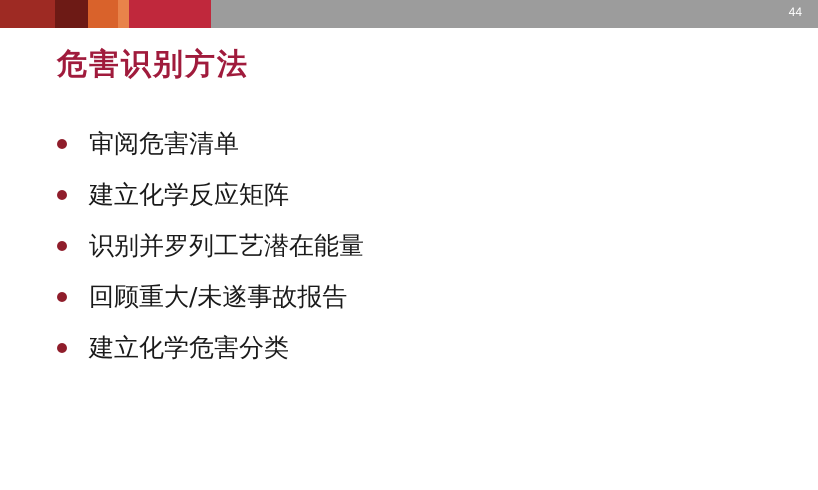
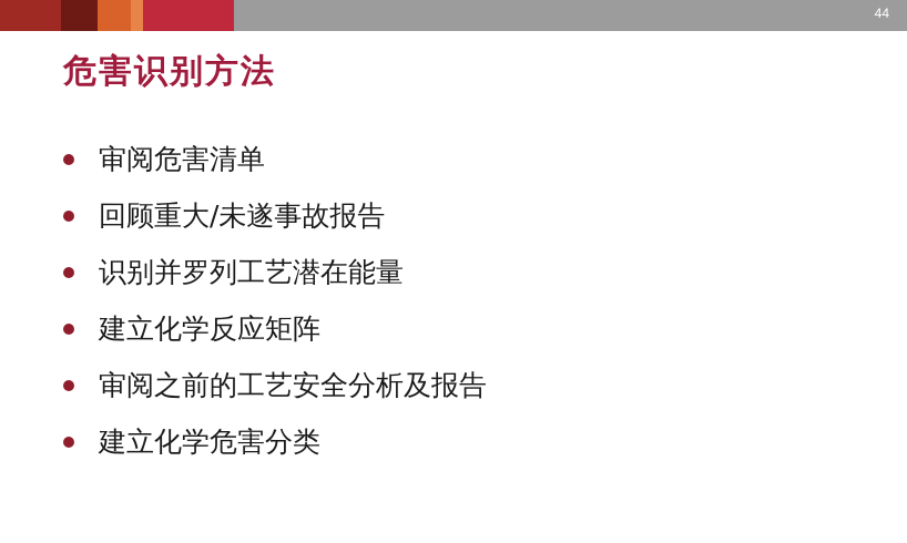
  44
  危害识别方法
  审阅危害清单
- 建立化学反应矩阵
+ 回顾重大/未遂事故报告
  识别并罗列工艺潜在能量
- 回顾重大/未遂事故报告
+ 建立化学反应矩阵
+ 审阅之前的工艺安全分析及报告
  建立化学危害分类
